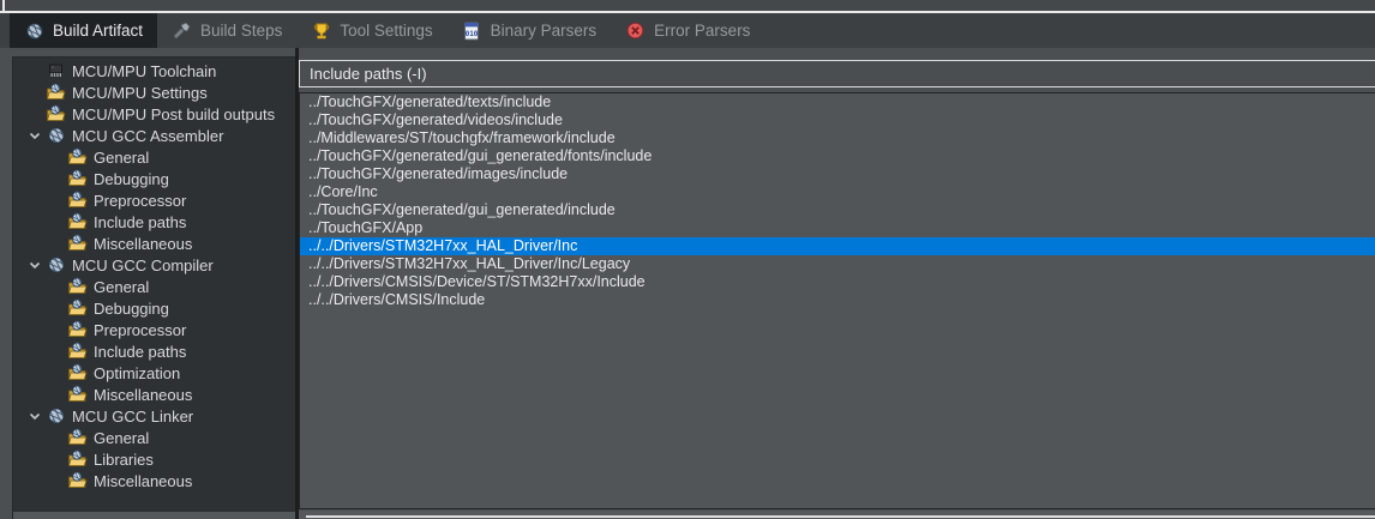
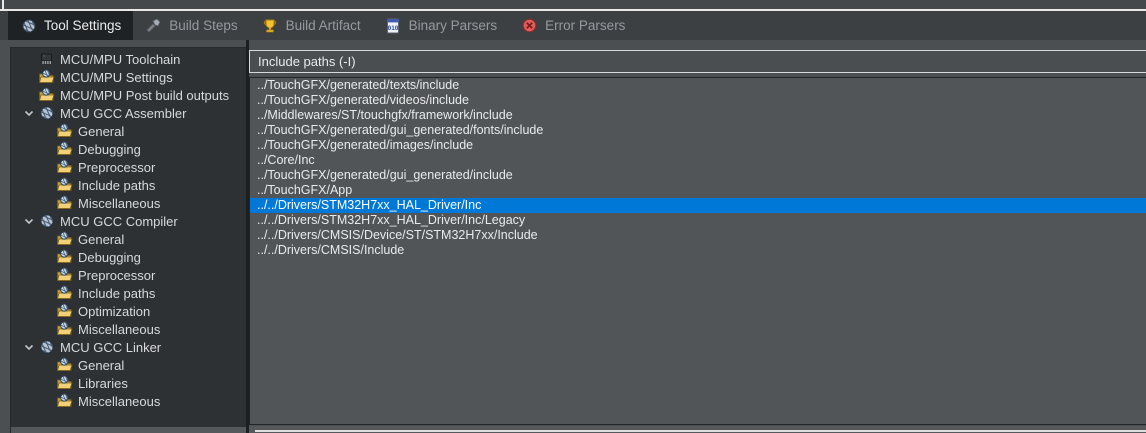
- Build Artifact
+ Tool Settings
  Build Steps
- Tool Settings
+ Build Artifact
  Binary Parsers
  Error Parsers
  MCU/MPU Toolchain
  MCU/MPU Settings
  MCU/MPU Post build outputs
  MCU GCC Assembler
  General
  Debugging
  Preprocessor
  Include paths
  Miscellaneous
  MCU GCC Compiler
  General
  Debugging
  Preprocessor
  Include paths
  Optimization
  Miscellaneous
  MCU GCC Linker
  General
  Libraries
  Miscellaneous
  Include paths (-I)
  ../TouchGFX/generated/texts/include
  ../TouchGFX/generated/videos/include
  ../Middlewares/ST/touchgfx/framework/include
  ../TouchGFX/generated/gui_generated/fonts/include
  ../TouchGFX/generated/images/include
  ../Core/Inc
  ../TouchGFX/generated/gui_generated/include
  ../TouchGFX/App
  ../../Drivers/STM32H7xx_HAL_Driver/Inc
  ../../Drivers/STM32H7xx_HAL_Driver/Inc/Legacy
  ../../Drivers/CMSIS/Device/ST/STM32H7xx/Include
  ../../Drivers/CMSIS/Include
